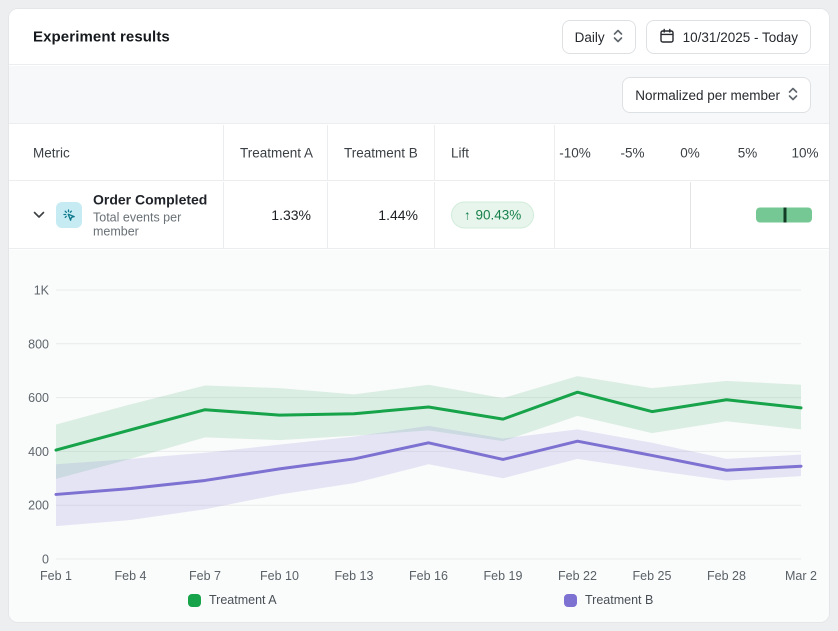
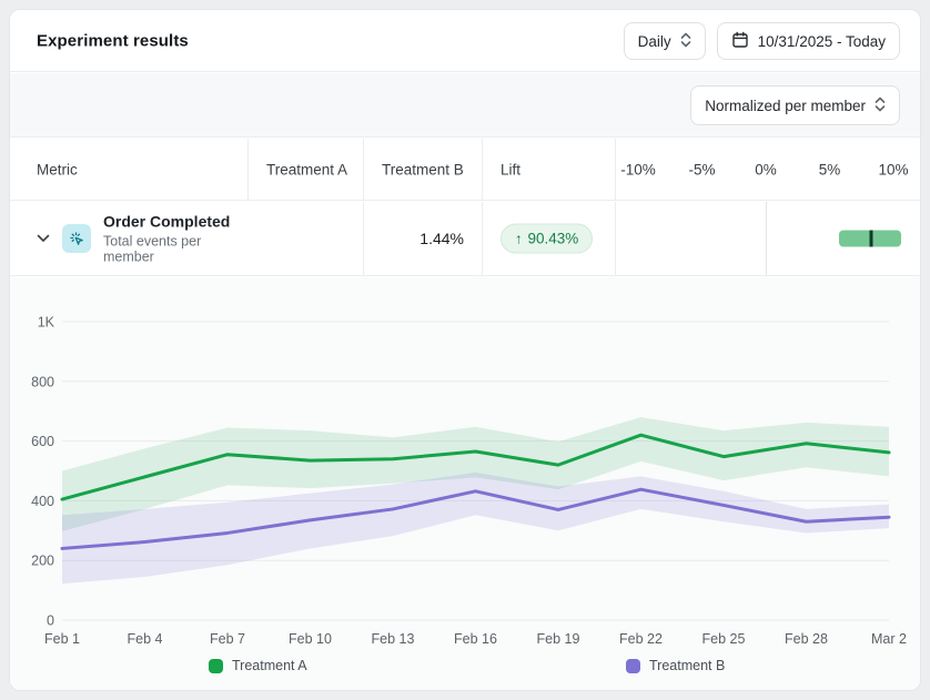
  Experiment results
  Daily
  10/31/2025 - Today
  Normalized per member
  Metric
  Treatment A
  Treatment B
  Lift
  -10%
  -5%
  0%
  5%
  10%
  Order Completed
  Total events per member
- 1.33%
  1.44%
  ↑
  90.43%
  0
  200
  400
  600
  800
  1K
  Feb 1
  Feb 4
  Feb 7
  Feb 10
  Feb 13
  Feb 16
  Feb 19
  Feb 22
  Feb 25
  Feb 28
  Mar 2
  Treatment A
  Treatment B
